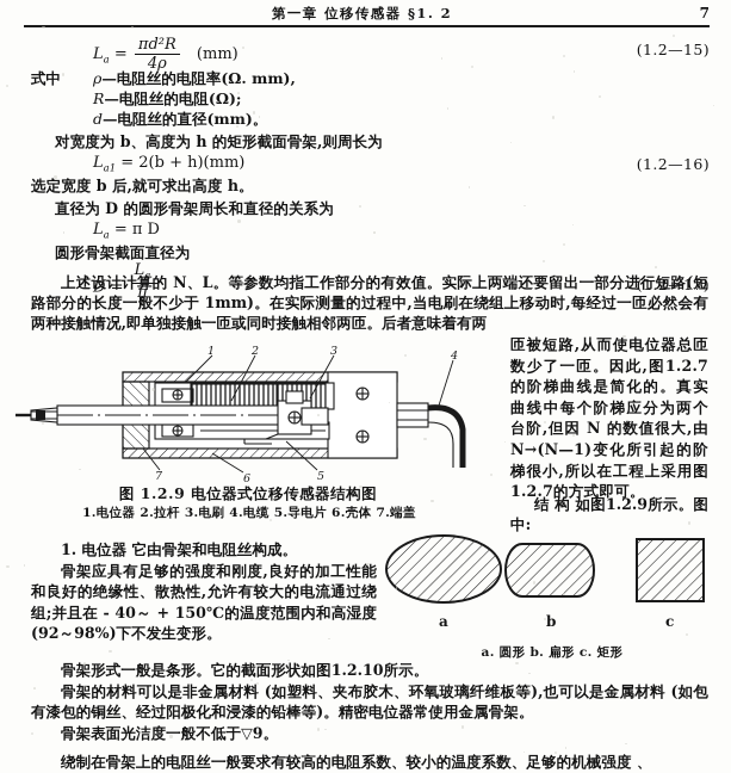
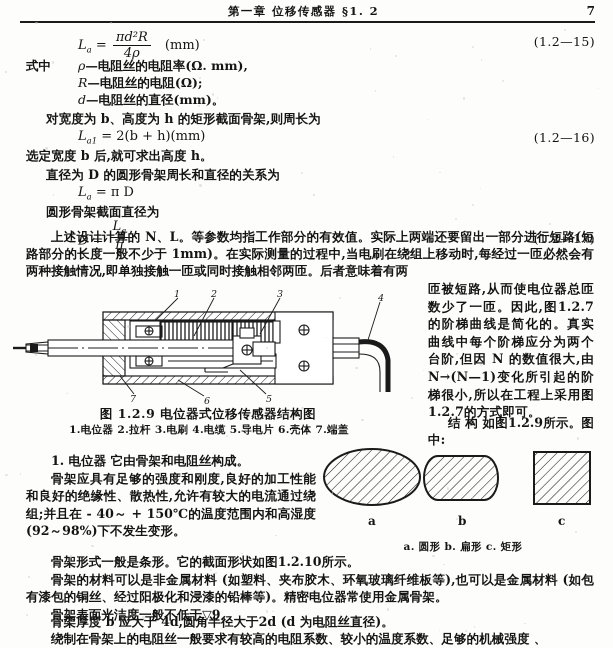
  第一章 位移传感器 §1. 2
  7
  La =
  πd²R
  4ρ
  (mm)
  (1.2—15)
  式中
  ρ—电阻丝的电阻率(Ω. mm),
  R—电阻丝的电阻(Ω);
  d—电阻丝的直径(mm)。
  对宽度为 b、高度为 h 的矩形截面骨架,则周长为
  La1 = 2(b + h)(mm)
  (1.2—16)
  选定宽度 b 后,就可求出高度 h。
  直径为 D 的圆形骨架周长和直径的关系为
  La = π D
  圆形骨架截面直径为
  D =
  La
  π
  (1.2—17)
  上述设计计算的 N、L。等参数均指工作部分的有效值。实际上两端还要留出一部分进行短路(短路部分的长度一般不少于 1mm)。在实际测量的过程中,当电刷在绕组上移动时,每经过一匝必然会有两种接触情况,即单独接触一匝或同时接触相邻两匝。后者意味着有两
  匝被短路,从而使电位器总匝数少了一匝。因此,图1.2.7的阶梯曲线是简化的。真实曲线中每个阶梯应分为两个台阶,但因 N 的数值很大,由 N→(N—1)变化所引起的阶梯很小,所以在工程上采用图1.2.7的方式即可。
  结 构 如图1.2.9所示。图中:
  1
  2
  3
  4
  5
  6
  7
  图 1.2.9 电位器式位移传感器结构图
  1.电位器 2.拉杆 3.电刷 4.电缆 5.导电片 6.壳体 7.端盖
  1. 电位器 它由骨架和电阻丝构成。
  骨架应具有足够的强度和刚度,良好的加工性能和良好的绝缘性、散热性,允许有较大的电流通过绕组;并且在 - 40～ + 150℃的温度范围内和高湿度(92～98%)下不发生变形。
  a
  b
  c
  a. 圆形 b. 扁形 c. 矩形
  骨架形式一般是条形。它的截面形状如图1.2.10所示。
  骨架的材料可以是非金属材料 (如塑料、夹布胶木、环氧玻璃纤维板等),也可以是金属材料 (如包有漆包的铜丝、经过阳极化和浸漆的铅棒等)。精密电位器常使用金属骨架。
  骨架表面光洁度一般不低于▽9。
+ 骨架厚度 b 应大于 4d,圆角半径大于2d (d 为电阻丝直径)。
  绕制在骨架上的电阻丝一般要求有较高的电阻系数、较小的温度系数、足够的机械强度 、
